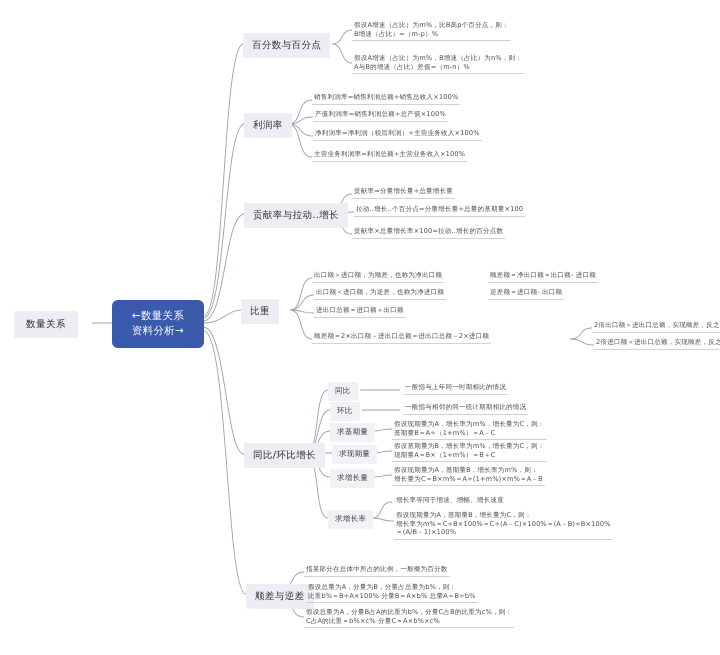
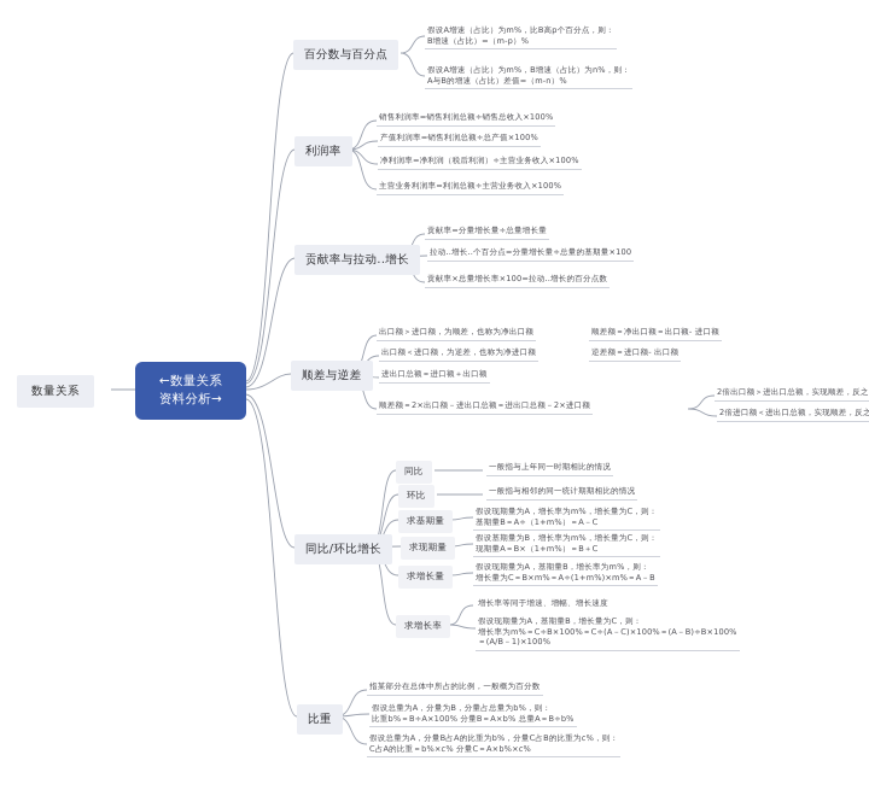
  数量关系
  ←数量关系
  资料分析→
  百分数与百分点
  假设A增速（占比）为m%，比B高p个百分点，则：
  B增速（占比）=（m-p）%
  假设A增速（占比）为m%，B增速（占比）为n%，则：
  利润率
  销售利润率=销售利润总额÷销售总收入×100%
  产值利润率=销售利润总额÷总产值×100%
  净利润率=净利润（税后利润）÷主营业务收入×100%
  主营业务利润率=利润总额÷主营业务收入×100%
  贡献率与拉动..增长
  贡献率=分量增长量÷总量增长量
  拉动..增长..个百分点=分量增长量÷总量的基期量×100
  贡献率×总量增长率×100=拉动..增长的百分点数
- 比重
+ 顺差与逆差
  出口额＞进口额，为顺差，也称为净出口额
  顺差额＝净出口额＝出口额- 进口额
  出口额＜进口额，为逆差，也称为净进口额
  逆差额＝进口额- 出口额
  进出口总额＝进口额＋出口额
  顺差额＝2×出口额－进出口总额＝进出口总额－2×进口额
  2倍出口额＞进出口总额，实现顺差，反之
  2倍进口额＜进出口总额，实现顺差，反之
  同比/环比增长
  同比
  一般指与上年同一时期相比的情况
  环比
  一般指与相邻的同一统计期期相比的情况
  求基期量
  假设现期量为A，增长率为m%，增长量为C，则：
  基期量B＝A÷（1+m%）＝A－C
  求现期量
  假设基期量为B，增长率为m%，增长量为C，则：
  现期量A＝B×（1+m%）＝B＋C
  求增长量
  假设现期量为A，基期量B，增长率为m%，则：
  增长量为C＝B×m%＝A÷(1+m%)×m%＝A－B
  求增长率
  增长率等同于增速、增幅、增长速度
  假设现期量为A，基期量B，增长量为C，则：
  增长率为m%＝C÷B×100%＝C÷(A－C)×100%＝(A－B)÷B×100%
  ＝(A/B－1)×100%
- 顺差与逆差
+ 比重
  指某部分在总体中所占的比例，一般概为百分数
  假设总量为A，分量为B，分量占总量为b%，则：
  比重b%＝B÷A×100% 分量B＝A×b% 总量A＝B÷b%
  假设总量为A，分量B占A的比重为b%，分量C占B的比重为c%，则：
  C占A的比重＝b%×c% 分量C＝A×b%×c%
